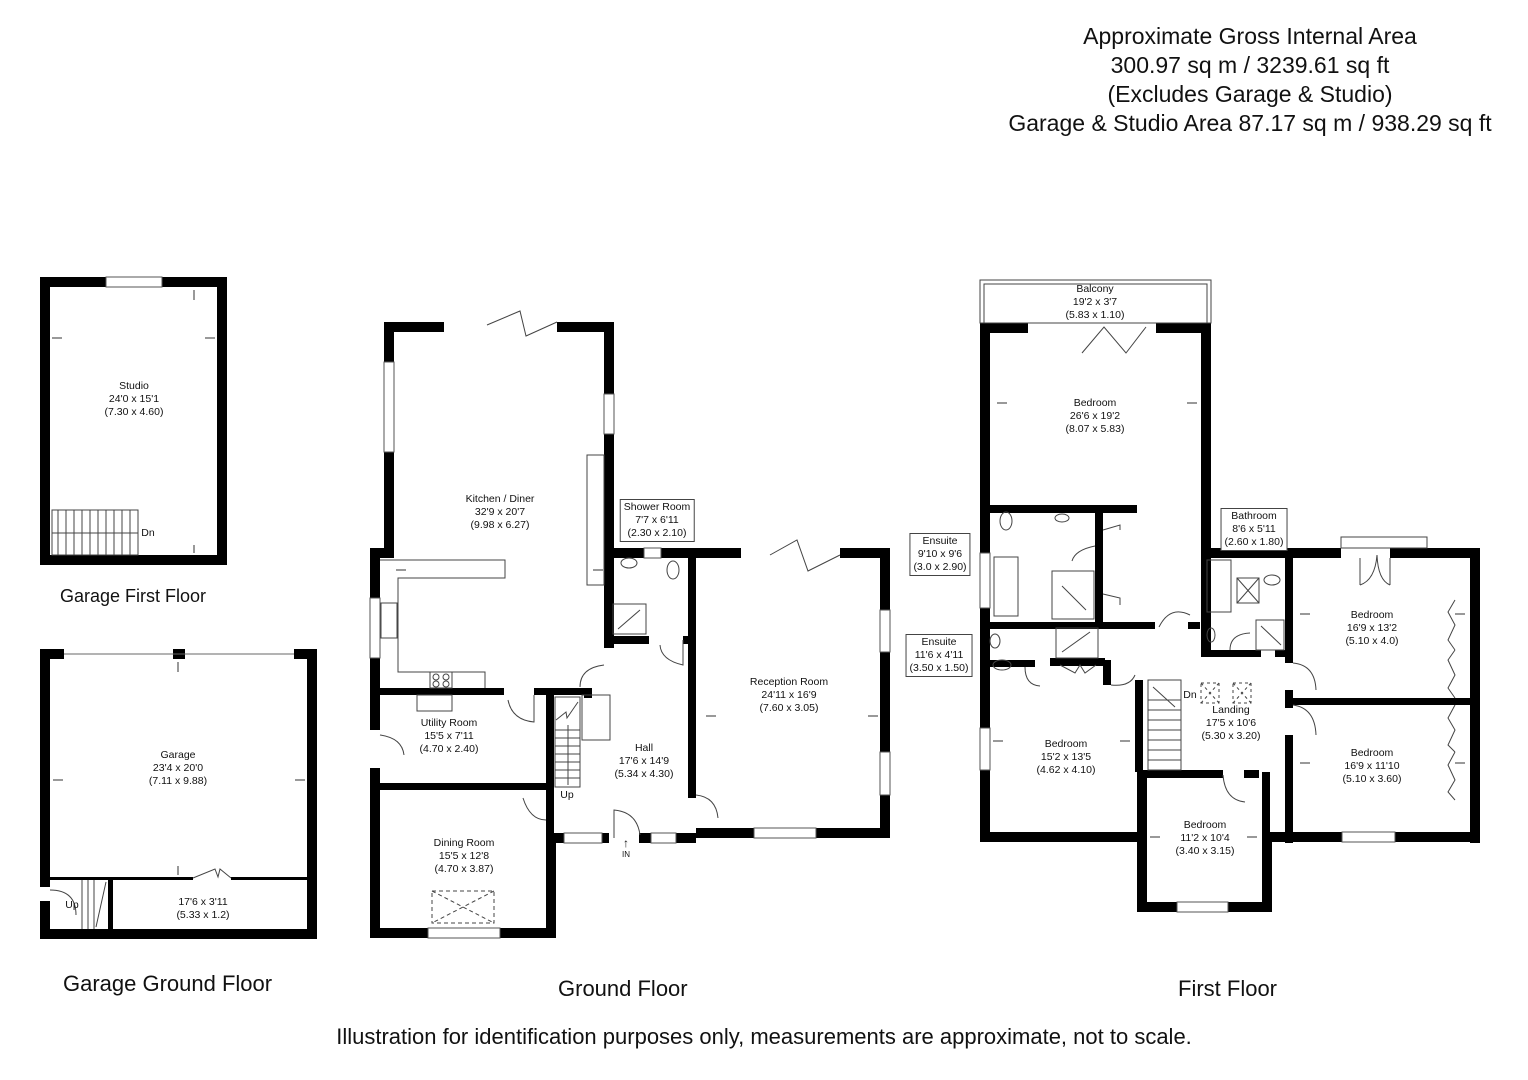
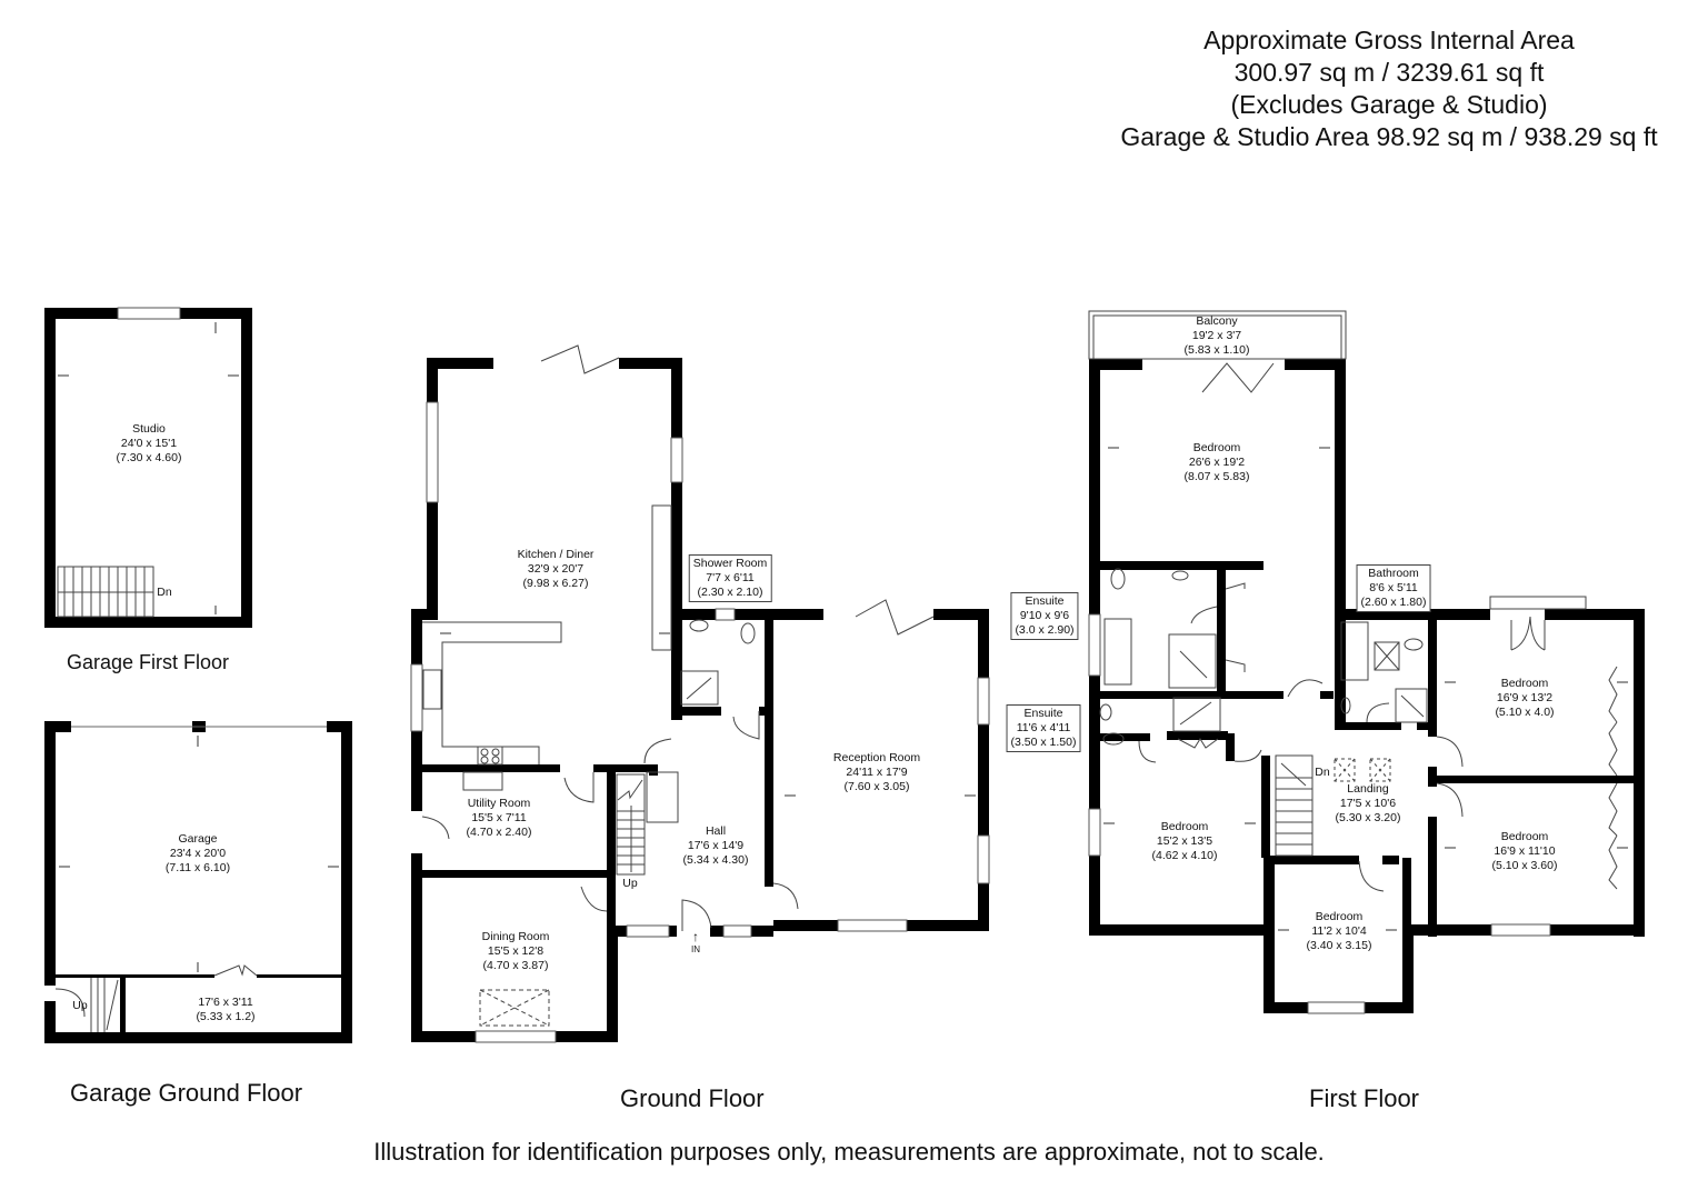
  Approximate Gross Internal Area
  300.97 sq m / 3239.61 sq ft
  (Excludes Garage & Studio)
- Garage & Studio Area 87.17 sq m / 938.29 sq ft
+ Garage & Studio Area 98.92 sq m / 938.29 sq ft
  Studio
  24'0 x 15'1
  (7.30 x 4.60)
  Dn
  Garage First Floor
  Garage
  23'4 x 20'0
- (7.11 x 9.88)
+ (7.11 x 6.10)
  17'6 x 3'11
  (5.33 x 1.2)
  Up
  Garage Ground Floor
  Kitchen / Diner
  32'9 x 20'7
  (9.98 x 6.27)
  Shower Room
  7'7 x 6'11
  (2.30 x 2.10)
  Reception Room
- 24'11 x 16'9
+ 24'11 x 17'9
  (7.60 x 3.05)
  Utility Room
  15'5 x 7'11
  (4.70 x 2.40)
  Hall
  17'6 x 14'9
  (5.34 x 4.30)
  Dining Room
  15'5 x 12'8
  (4.70 x 3.87)
  Up
  ↑
  IN
  Ground Floor
  Balcony
  19'2 x 3'7
  (5.83 x 1.10)
  Bedroom
  26'6 x 19'2
  (8.07 x 5.83)
  Ensuite
  9'10 x 9'6
  (3.0 x 2.90)
  Ensuite
  11'6 x 4'11
  (3.50 x 1.50)
  Bathroom
  8'6 x 5'11
  (2.60 x 1.80)
  Bedroom
  16'9 x 13'2
  (5.10 x 4.0)
  Landing
  17'5 x 10'6
  (5.30 x 3.20)
  Bedroom
  15'2 x 13'5
  (4.62 x 4.10)
  Bedroom
  16'9 x 11'10
  (5.10 x 3.60)
  Bedroom
  11'2 x 10'4
  (3.40 x 3.15)
  Dn
  First Floor
  Illustration for identification purposes only, measurements are approximate, not to scale.
